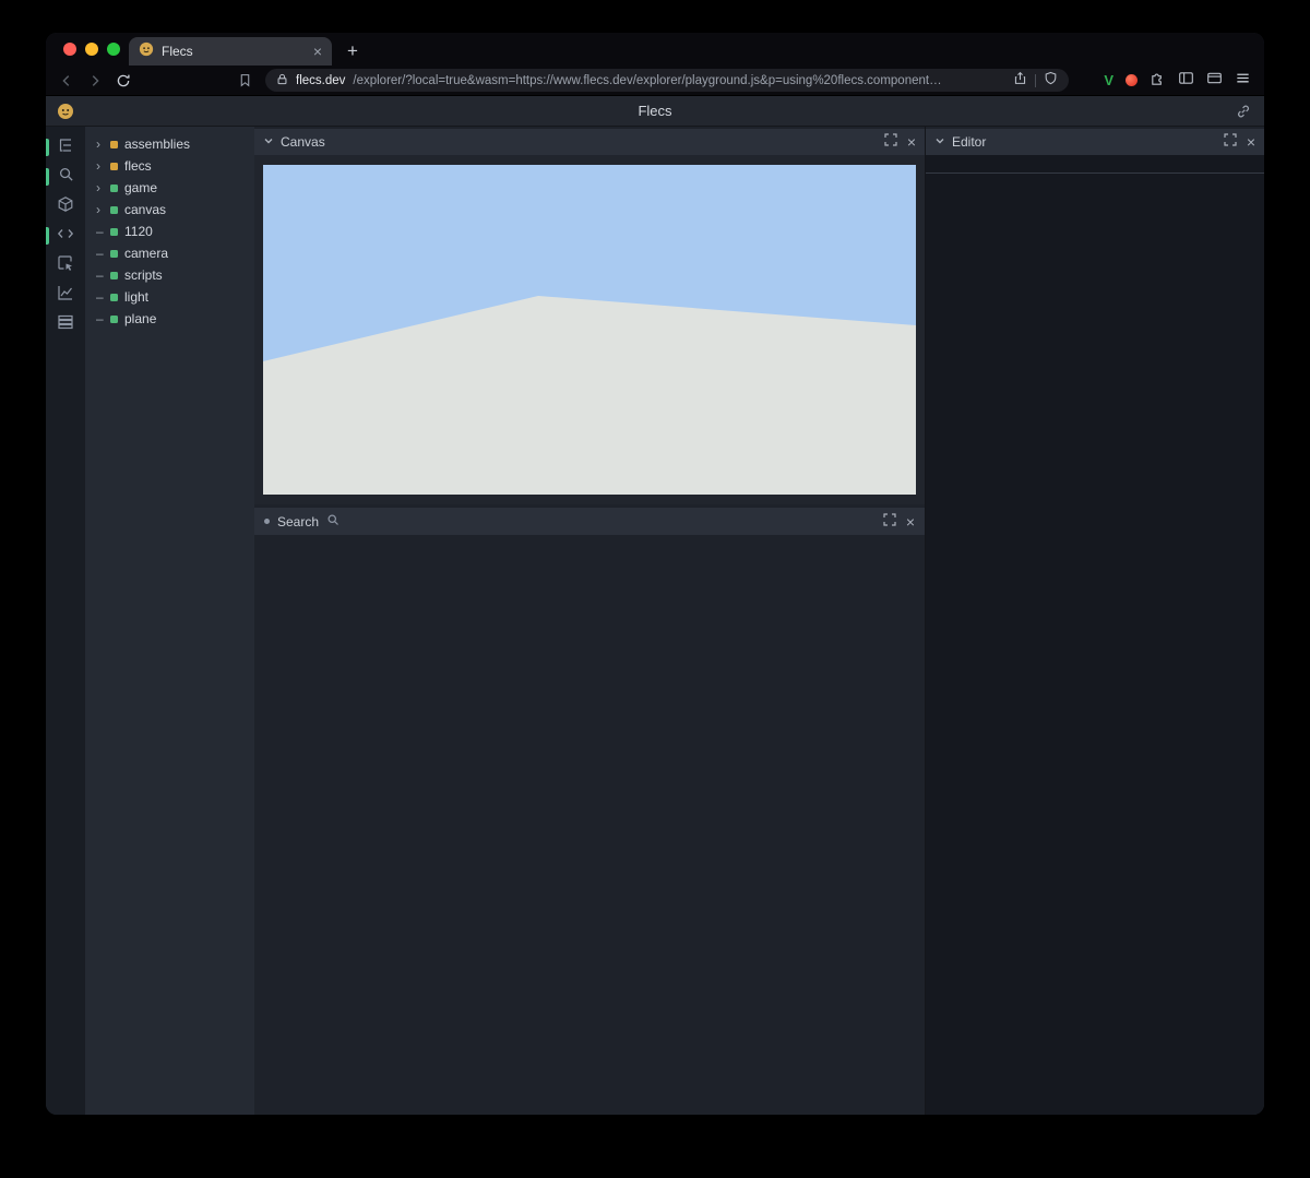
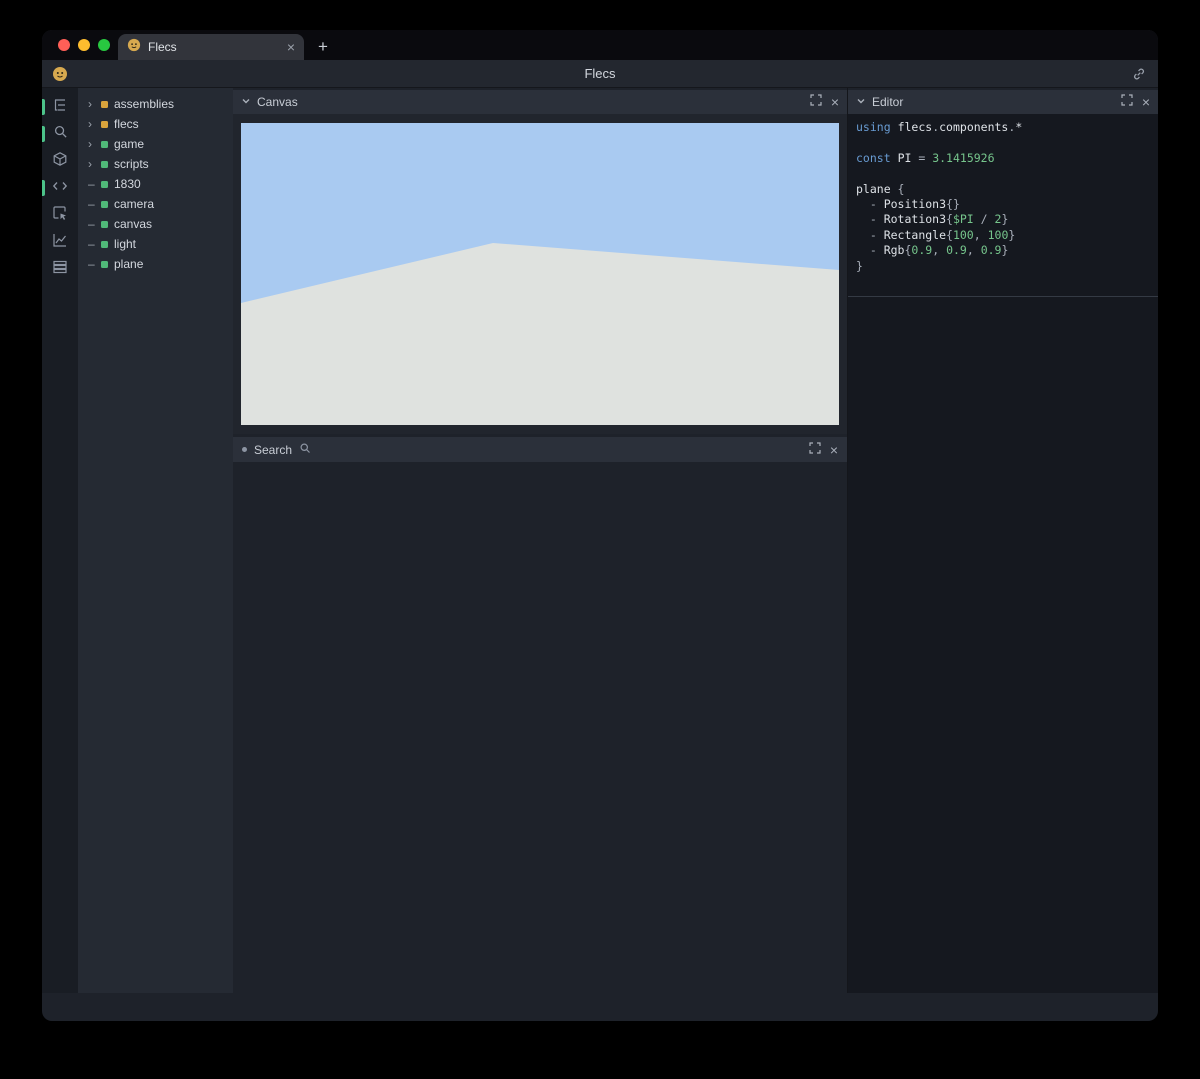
  Flecs
  ×
  +
- flecs.dev
- /explorer/?local=true&wasm=https://www.flecs.dev/explorer/playground.js&p=using%20flecs.component…
- V
  Flecs
  ›
  assemblies
  ›
  flecs
  ›
  game
  ›
- canvas
+ scripts
  –
- 1120
+ 1830
  –
  camera
  –
- scripts
+ canvas
  –
  light
  –
  plane
  Canvas
  ×
  Search
  ×
  Editor
  ×
+ using flecs.components.*
+ const PI = 3.1415926
+ plane {
+ - Position3{}
+ - Rotation3{$PI / 2}
+ - Rectangle{100, 100}
+ - Rgb{0.9, 0.9, 0.9}
+ }
